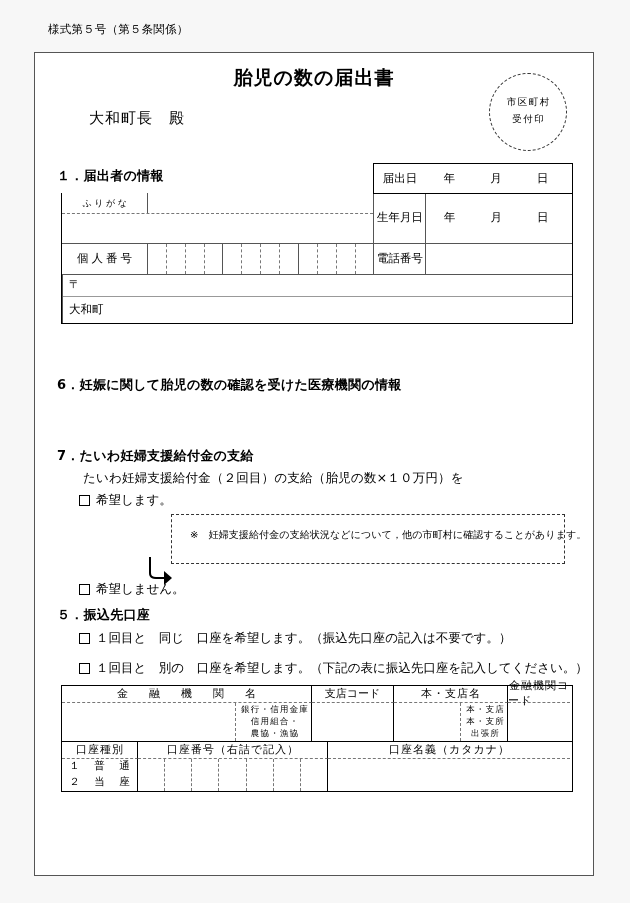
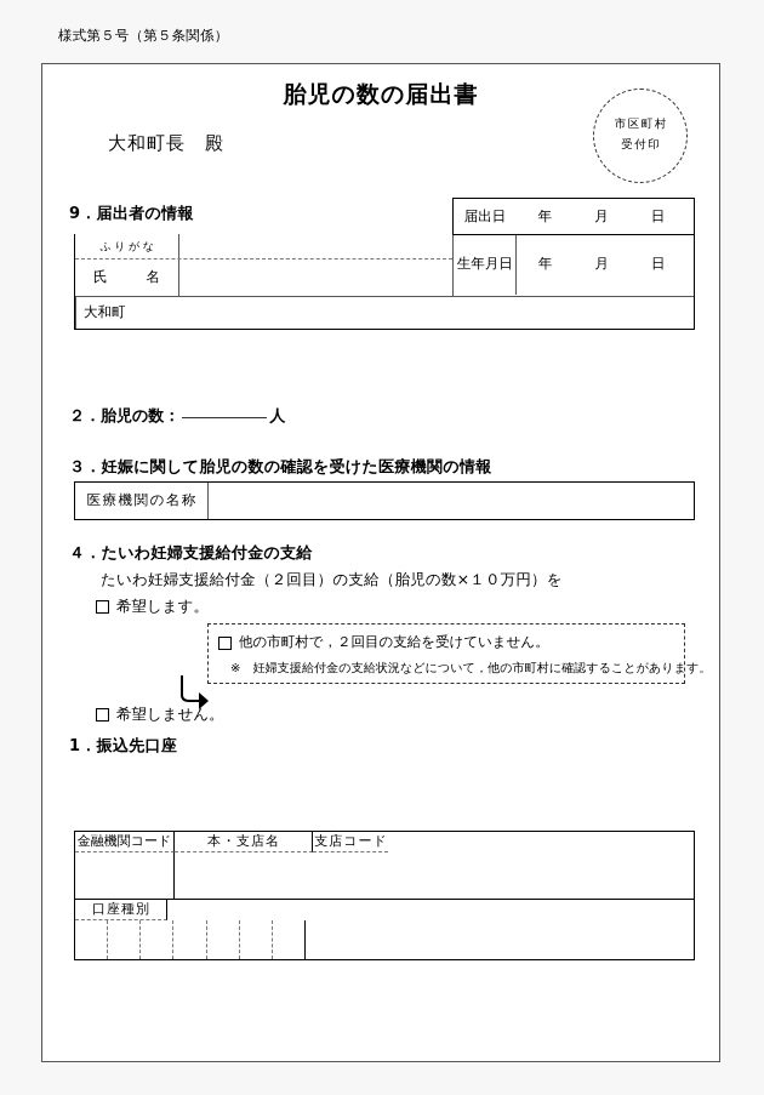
  様式第５号（第５条関係）
  胎児の数の届出書
  市区町村
  受付印
  大和町長 殿
- １．届出者の情報
+ 9．届出者の情報
  届出日
  年
  月
  日
  ふりがな
+ 氏 名
  生年月日
  年
  月
  日
- 個人番号
- 電話番号
- 〒
  大和町
+ ２．胎児の数： 人
- 6．妊娠に関して胎児の数の確認を受けた医療機関の情報
+ ３．妊娠に関して胎児の数の確認を受けた医療機関の情報
+ 医療機関の名称
- 7．たいわ妊婦支援給付金の支給
+ ４．たいわ妊婦支援給付金の支給
  たいわ妊婦支援給付金（２回目）の支給（胎児の数×１０万円）を
  希望します。
+ 他の市町村で，２回目の支給を受けていません。
  ※ 妊婦支援給付金の支給状況などについて，他の市町村に確認することがあります。
  希望しません。
- ５．振込先口座
+ 1．振込先口座
- １回目と 同じ 口座を希望します。（振込先口座の記入は不要です。）
- １回目と 別の 口座を希望します。（下記の表に振込先口座を記入してください。）
- 金 融 機 関 名
- 支店コード
+ 金融機関コード
  本・支店名
- 金融機関コード
+ 支店コード
- 銀行・信用金庫
- 信用組合・
- 農協・漁協
- 本・支店
- 本・支所
- 出張所
  口座種別
- 口座番号（右詰で記入）
- 口座名義（カタカナ）
- １ 普 通
- ２ 当 座
